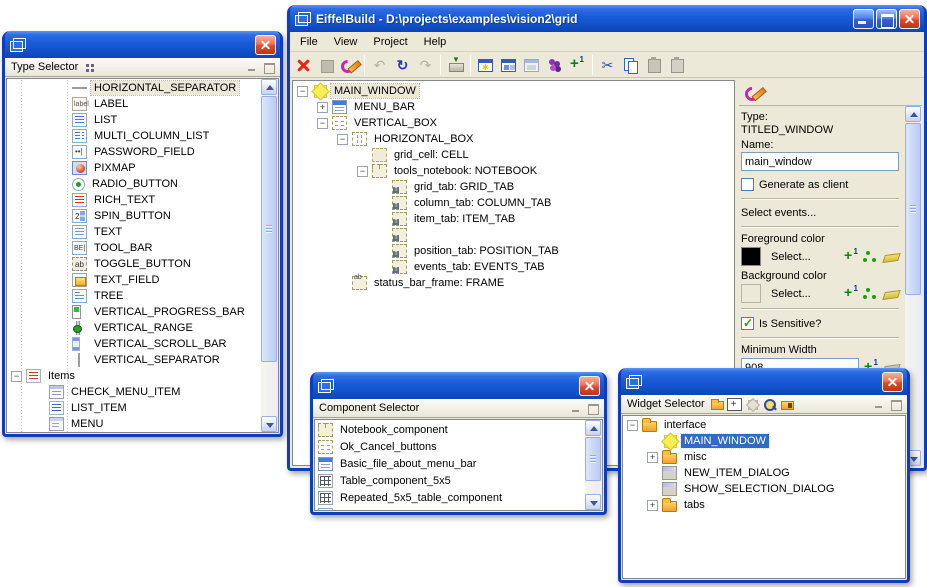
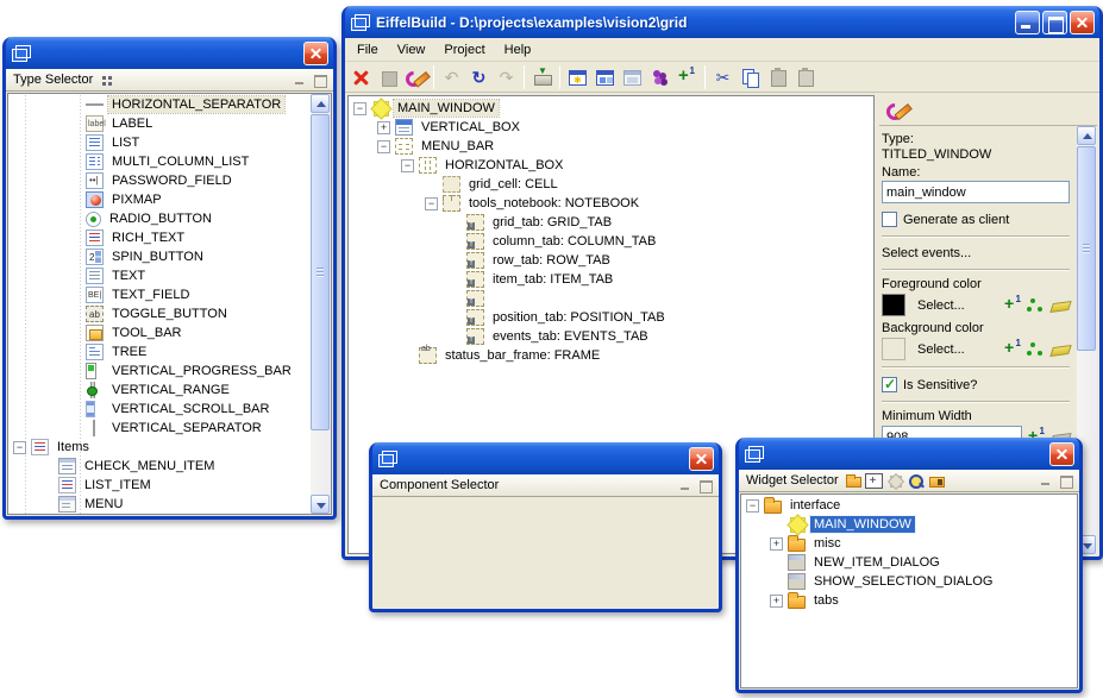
  EiffelBuild - D:\projects\examples\vision2\grid
  File
  View
  Project
  Help
  −
  MAIN_WINDOW
  +
- MENU_BAR
+ VERTICAL_BOX
  −
- VERTICAL_BOX
+ MENU_BAR
  −
  HORIZONTAL_BOX
  grid_cell: CELL
  −
  tools_notebook: NOTEBOOK
  grid_tab: GRID_TAB
  column_tab: COLUMN_TAB
+ row_tab: ROW_TAB
  item_tab: ITEM_TAB
  position_tab: POSITION_TAB
  events_tab: EVENTS_TAB
  status_bar_frame: FRAME
  Type:
  TITLED_WINDOW
  Name:
  main_window
  Generate as client
  Select events...
  Foreground color
  Select...
  Background color
  Select...
  Is Sensitive?
  Minimum Width
  Type Selector
  HORIZONTAL_SEPARATOR
  LABEL
  LIST
  MULTI_COLUMN_LIST
  PASSWORD_FIELD
  PIXMAP
  RADIO_BUTTON
  RICH_TEXT
  SPIN_BUTTON
  TEXT
- TOOL_BAR
+ TEXT_FIELD
  TOGGLE_BUTTON
- TEXT_FIELD
+ TOOL_BAR
  TREE
  VERTICAL_PROGRESS_BAR
  VERTICAL_RANGE
  VERTICAL_SCROLL_BAR
  VERTICAL_SEPARATOR
  −
  Items
  CHECK_MENU_ITEM
  LIST_ITEM
  MENU
  Component Selector
- Notebook_component
- Ok_Cancel_buttons
- Basic_file_about_menu_bar
- Table_component_5x5
- Repeated_5x5_table_component
  Widget Selector
  −
  interface
  MAIN_WINDOW
  +
  misc
  NEW_ITEM_DIALOG
  SHOW_SELECTION_DIALOG
  +
  tabs
